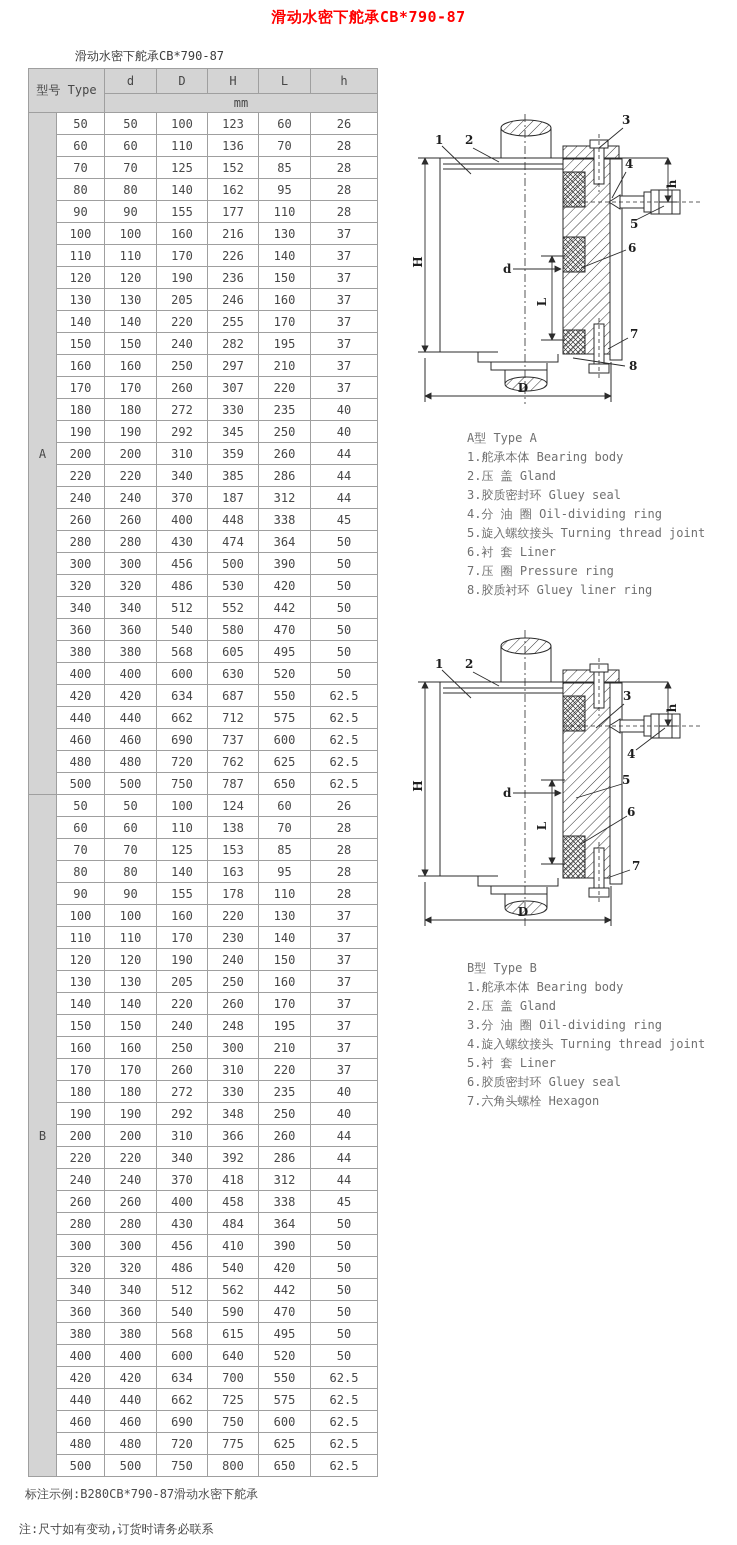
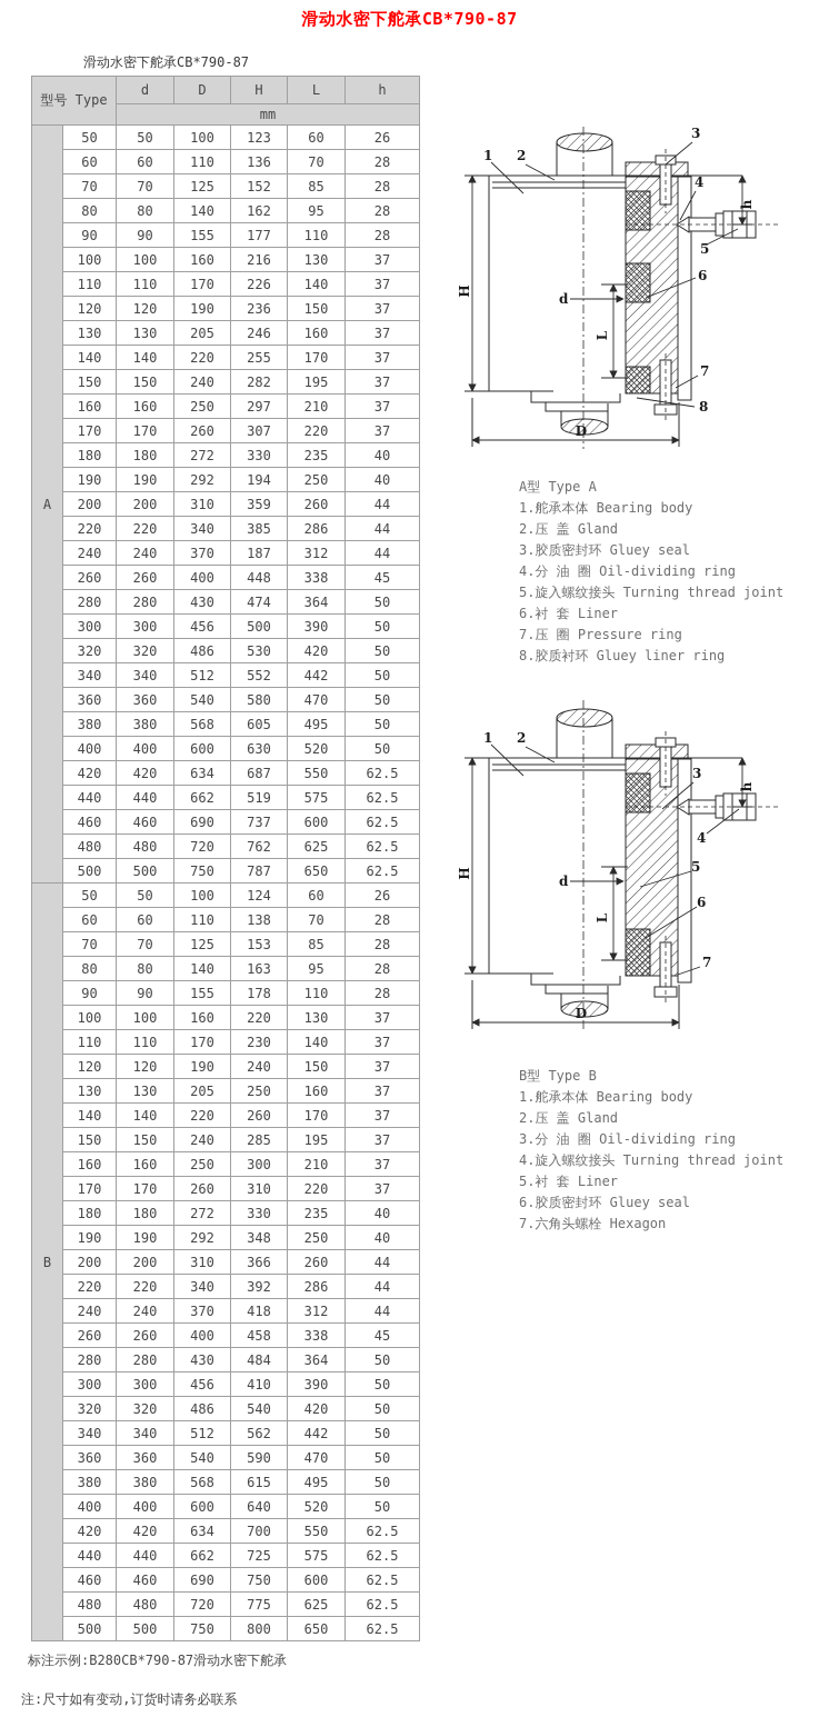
  滑动水密下舵承CB*790-87
  滑动水密下舵承CB*790-87
  型号 Type	d	D	H	L	h
  mm
  A	50	50	100	123	60	26
  60	60	110	136	70	28
  70	70	125	152	85	28
  80	80	140	162	95	28
  90	90	155	177	110	28
  100	100	160	216	130	37
  110	110	170	226	140	37
  120	120	190	236	150	37
  130	130	205	246	160	37
  140	140	220	255	170	37
  150	150	240	282	195	37
  160	160	250	297	210	37
  170	170	260	307	220	37
  180	180	272	330	235	40
- 190	190	292	345	250	40
+ 190	190	292	194	250	40
  200	200	310	359	260	44
  220	220	340	385	286	44
  240	240	370	187	312	44
  260	260	400	448	338	45
  280	280	430	474	364	50
  300	300	456	500	390	50
  320	320	486	530	420	50
  340	340	512	552	442	50
  360	360	540	580	470	50
  380	380	568	605	495	50
  400	400	600	630	520	50
  420	420	634	687	550	62.5
- 440	440	662	712	575	62.5
+ 440	440	662	519	575	62.5
  460	460	690	737	600	62.5
  480	480	720	762	625	62.5
  500	500	750	787	650	62.5
  B	50	50	100	124	60	26
  60	60	110	138	70	28
  70	70	125	153	85	28
  80	80	140	163	95	28
  90	90	155	178	110	28
  100	100	160	220	130	37
  110	110	170	230	140	37
  120	120	190	240	150	37
  130	130	205	250	160	37
  140	140	220	260	170	37
- 150	150	240	248	195	37
+ 150	150	240	285	195	37
  160	160	250	300	210	37
  170	170	260	310	220	37
  180	180	272	330	235	40
  190	190	292	348	250	40
  200	200	310	366	260	44
  220	220	340	392	286	44
  240	240	370	418	312	44
  260	260	400	458	338	45
  280	280	430	484	364	50
  300	300	456	410	390	50
  320	320	486	540	420	50
  340	340	512	562	442	50
  360	360	540	590	470	50
  380	380	568	615	495	50
  400	400	600	640	520	50
  420	420	634	700	550	62.5
  440	440	662	725	575	62.5
  460	460	690	750	600	62.5
  480	480	720	775	625	62.5
  500	500	750	800	650	62.5
  d
  D
  1
  2
  3
  4
  5
  6
  7
  8
  A型 Type A
  1.舵承本体 Bearing body
  2.压 盖 Gland
  3.胶质密封环 Gluey seal
  4.分 油 圈 Oil-dividing ring
  5.旋入螺纹接头 Turning thread joint
  6.衬 套 Liner
  7.压 圈 Pressure ring
  8.胶质衬环 Gluey liner ring
  d
  D
  1
  2
  3
  4
  5
  6
  7
  B型 Type B
  1.舵承本体 Bearing body
  2.压 盖 Gland
  3.分 油 圈 Oil-dividing ring
  4.旋入螺纹接头 Turning thread joint
  5.衬 套 Liner
  6.胶质密封环 Gluey seal
  7.六角头螺栓 Hexagon
  标注示例:B280CB*790-87滑动水密下舵承
  注:尺寸如有变动,订货时请务必联系
